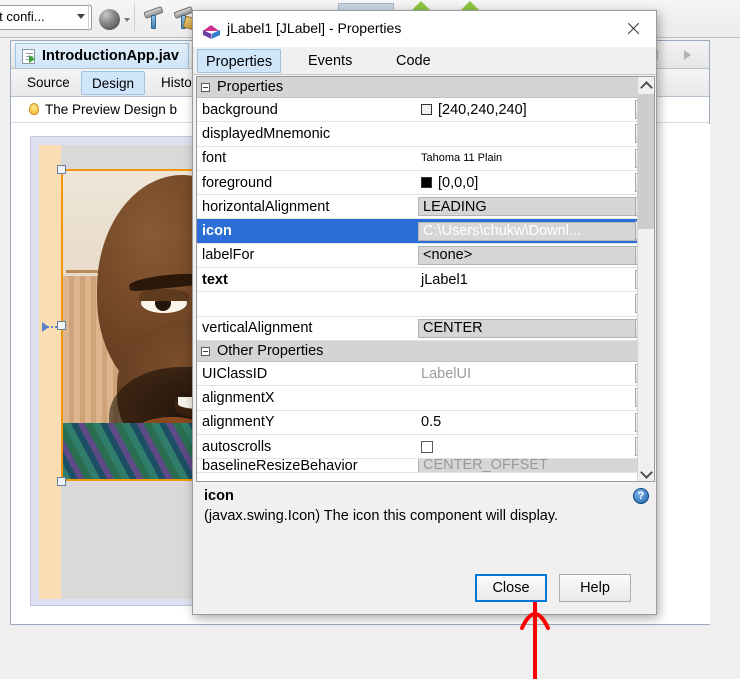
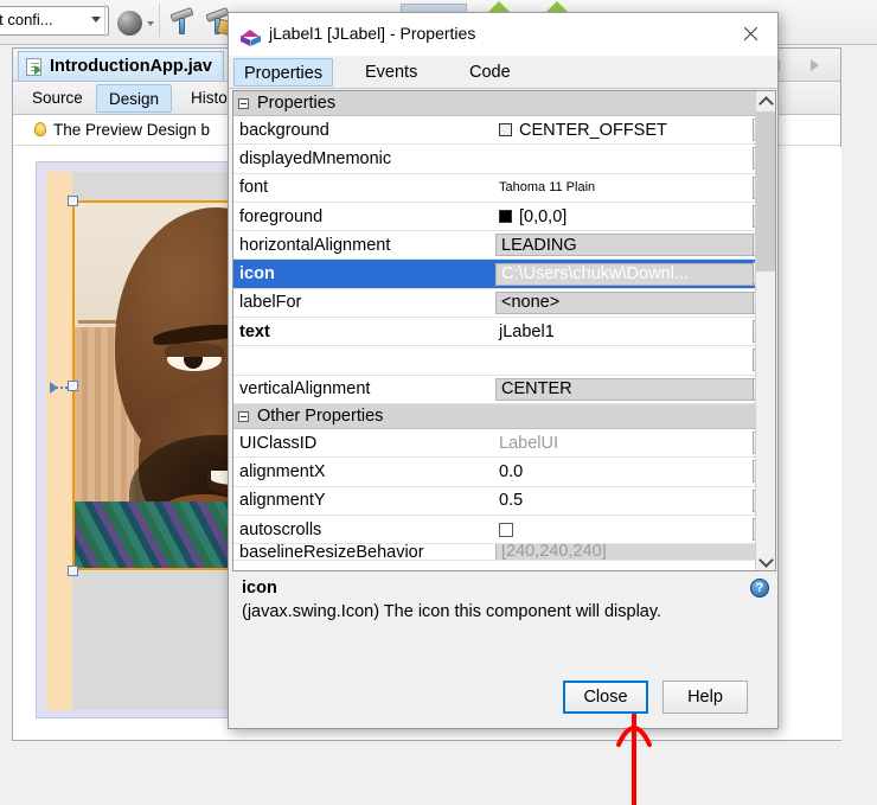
  t confi...
  IntroductionApp.jav
  Source
  Design
  Histo
  The Preview Design b
  jLabel1 [JLabel] - Properties
  Properties
  Events
  Code
  Properties
  background
- [240,240,240]
+ CENTER_OFFSET
  displayedMnemonic
  font
  Tahoma 11 Plain
  foreground
  [0,0,0]
  horizontalAlignment
  LEADING
  icon
  C:\Users\chukw\Downl...
  labelFor
  <none>
  text
  jLabel1
  verticalAlignment
  CENTER
  Other Properties
  UIClassID
  LabelUI
  alignmentX
+ 0.0
  alignmentY
  0.5
  autoscrolls
  baselineResizeBehavior
- CENTER_OFFSET
+ [240,240,240]
  icon
  (javax.swing.Icon) The icon this component will display.
  ?
  Close
  Help
